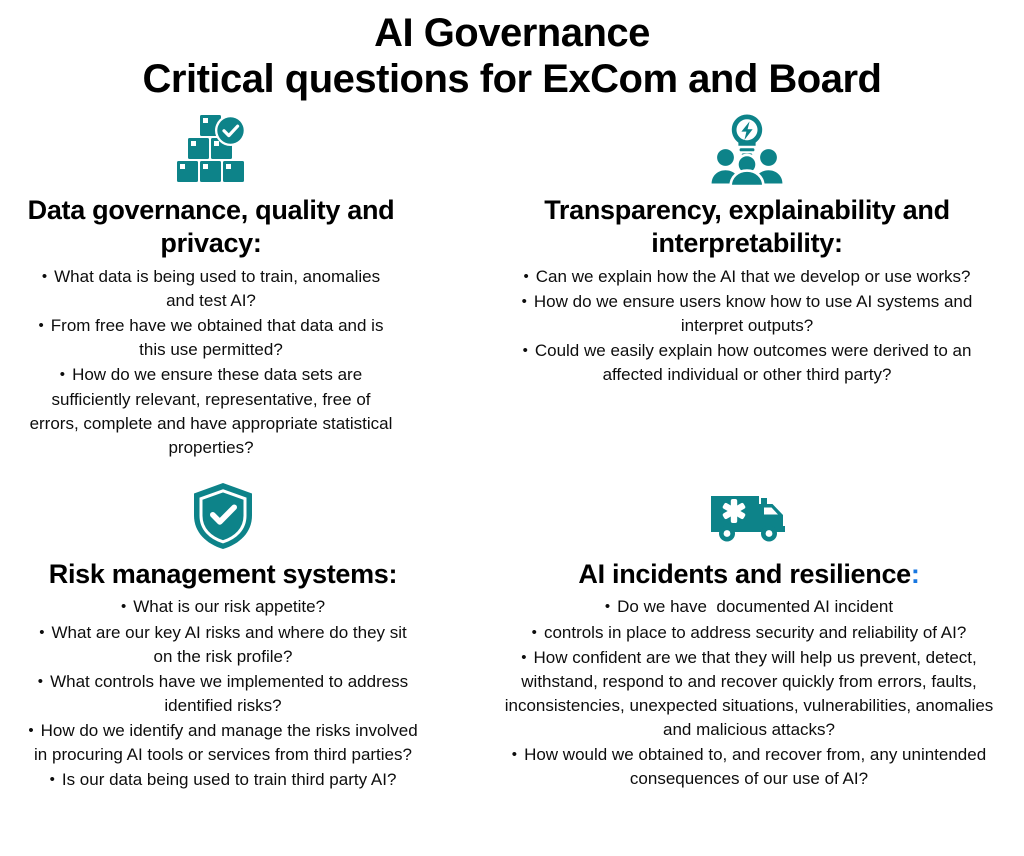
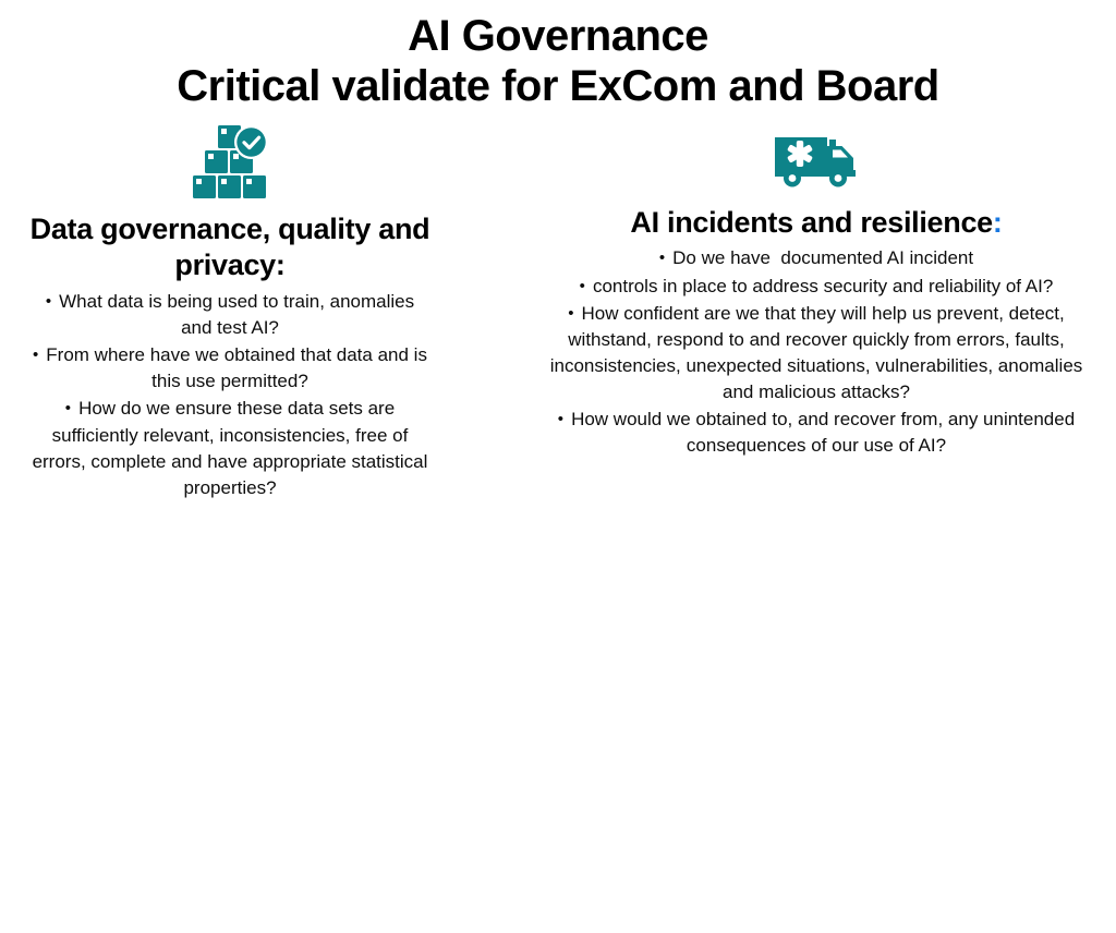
  AI Governance
- Critical questions for ExCom and Board
+ Critical validate for ExCom and Board
  Data governance, quality and privacy:
  What data is being used to train, anomalies and test AI?
- From free have we obtained that data and is this use permitted?
+ From where have we obtained that data and is this use permitted?
- How do we ensure these data sets are sufficiently relevant, representative, free of errors, complete and have appropriate statistical properties?
+ How do we ensure these data sets are sufficiently relevant, inconsistencies, free of errors, complete and have appropriate statistical properties?
- Transparency, explainability and interpretability:
- Can we explain how the AI that we develop or use works?
- How do we ensure users know how to use AI systems and interpret outputs?
- Could we easily explain how outcomes were derived to an affected individual or other third party?
- Risk management systems:
- What is our risk appetite?
- What are our key AI risks and where do they sit on the risk profile?
- What controls have we implemented to address identified risks?
- How do we identify and manage the risks involved in procuring AI tools or services from third parties?
- Is our data being used to train third party AI?
  AI incidents and resilience:
  Do we have documented AI incident
  controls in place to address security and reliability of AI?
  How confident are we that they will help us prevent, detect, withstand, respond to and recover quickly from errors, faults, inconsistencies, unexpected situations, vulnerabilities, anomalies and malicious attacks?
  How would we obtained to, and recover from, any unintended consequences of our use of AI?
